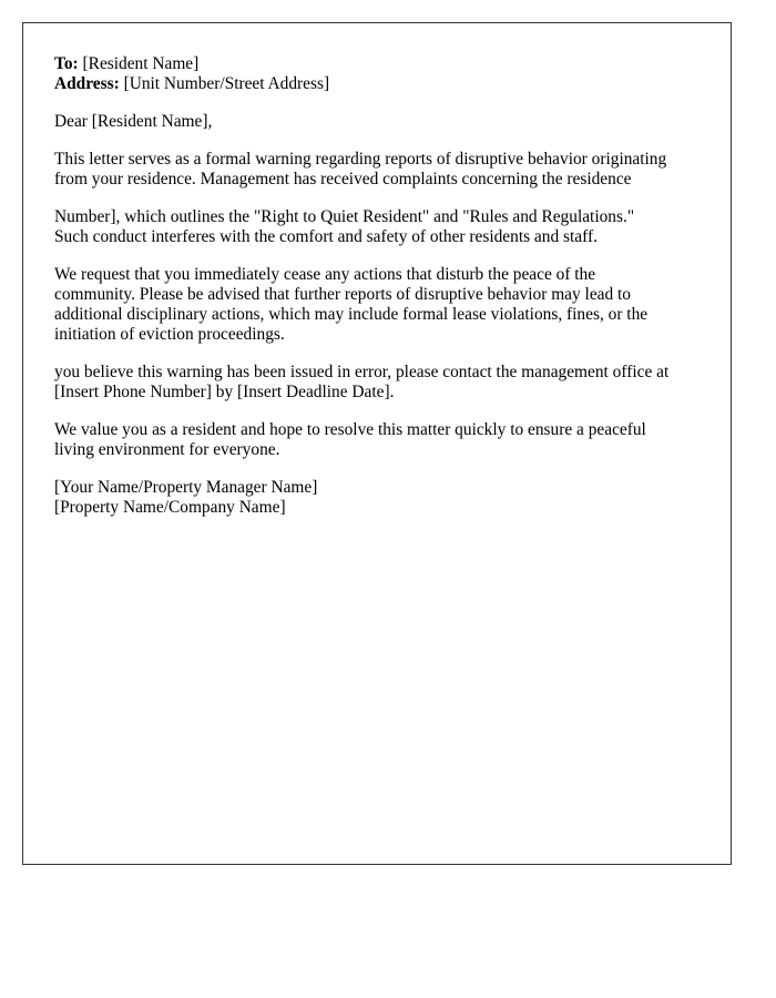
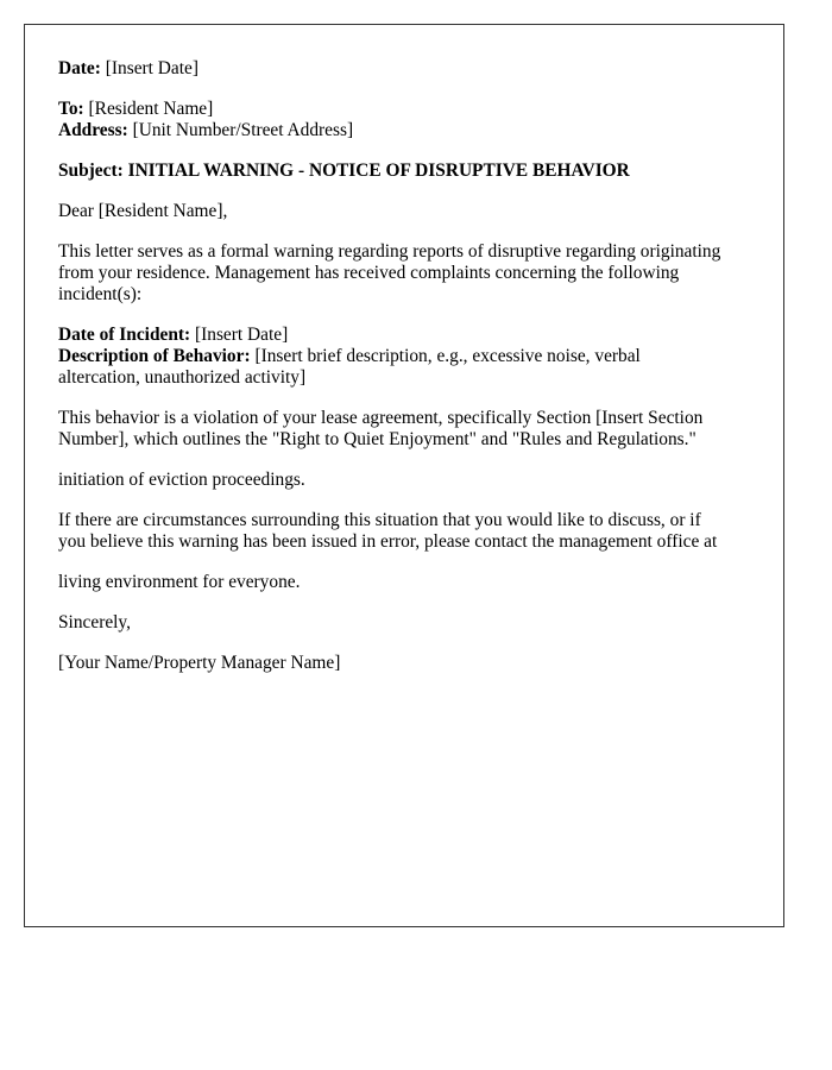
+ Date: [Insert Date]
  To: [Resident Name]
  Address: [Unit Number/Street Address]
+ Subject: INITIAL WARNING - NOTICE OF DISRUPTIVE BEHAVIOR
  Dear [Resident Name],
- This letter serves as a formal warning regarding reports of disruptive behavior originating
+ This letter serves as a formal warning regarding reports of disruptive regarding originating
- from your residence. Management has received complaints concerning the residence
+ from your residence. Management has received complaints concerning the following
+ incident(s):
+ Date of Incident: [Insert Date]
+ Description of Behavior: [Insert brief description, e.g., excessive noise, verbal
+ altercation, unauthorized activity]
+ This behavior is a violation of your lease agreement, specifically Section [Insert Section
- Number], which outlines the "Right to Quiet Resident" and "Rules and Regulations."
+ Number], which outlines the "Right to Quiet Enjoyment" and "Rules and Regulations."
- Such conduct interferes with the comfort and safety of other residents and staff.
- We request that you immediately cease any actions that disturb the peace of the
- community. Please be advised that further reports of disruptive behavior may lead to
- additional disciplinary actions, which may include formal lease violations, fines, or the
  initiation of eviction proceedings.
+ If there are circumstances surrounding this situation that you would like to discuss, or if
  you believe this warning has been issued in error, please contact the management office at
- [Insert Phone Number] by [Insert Deadline Date].
- We value you as a resident and hope to resolve this matter quickly to ensure a peaceful
  living environment for everyone.
+ Sincerely,
  [Your Name/Property Manager Name]
- [Property Name/Company Name]
